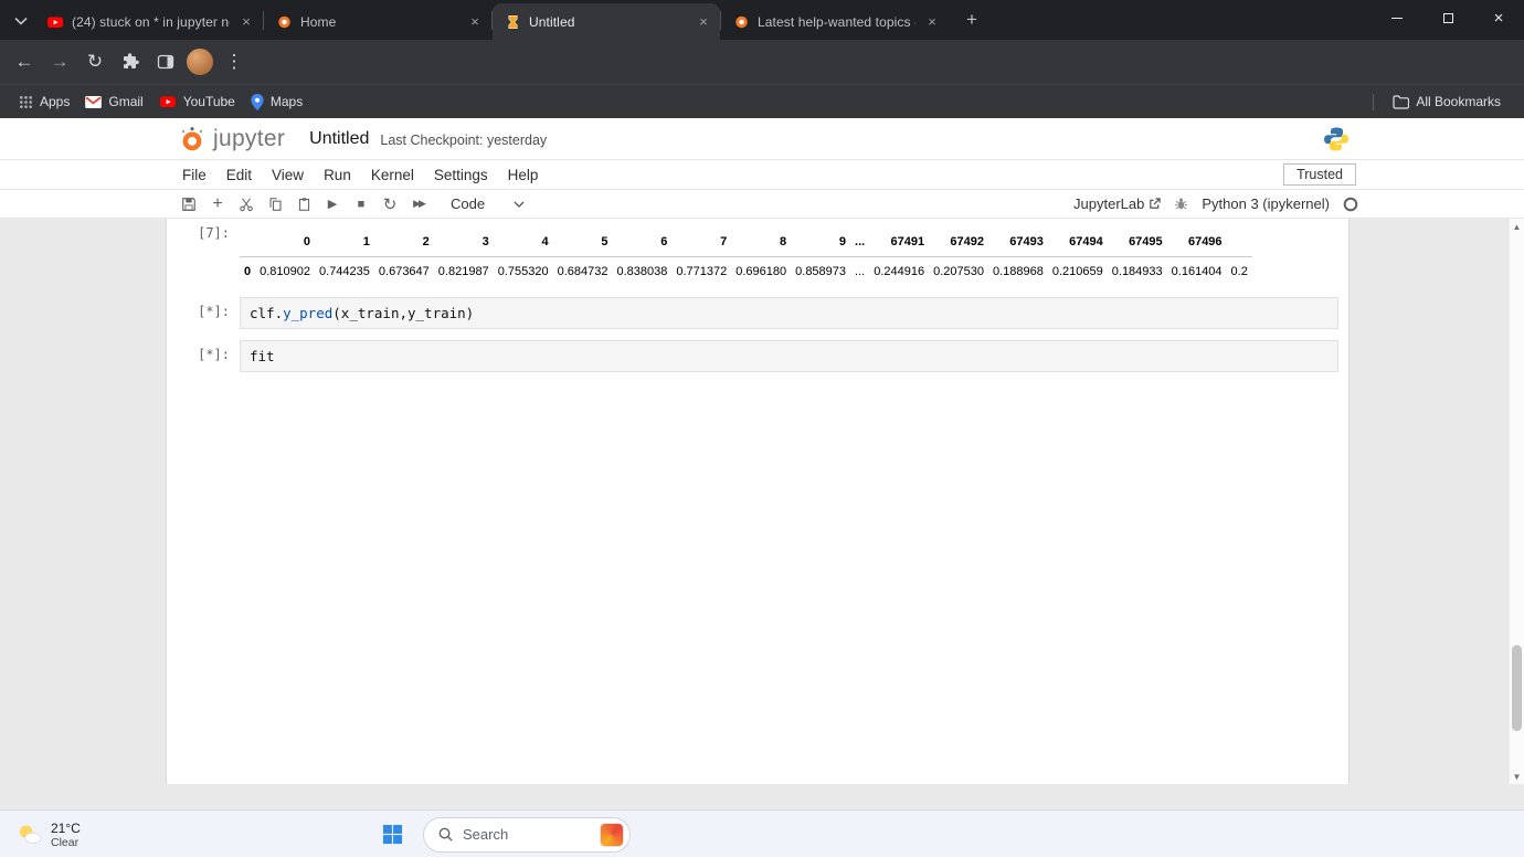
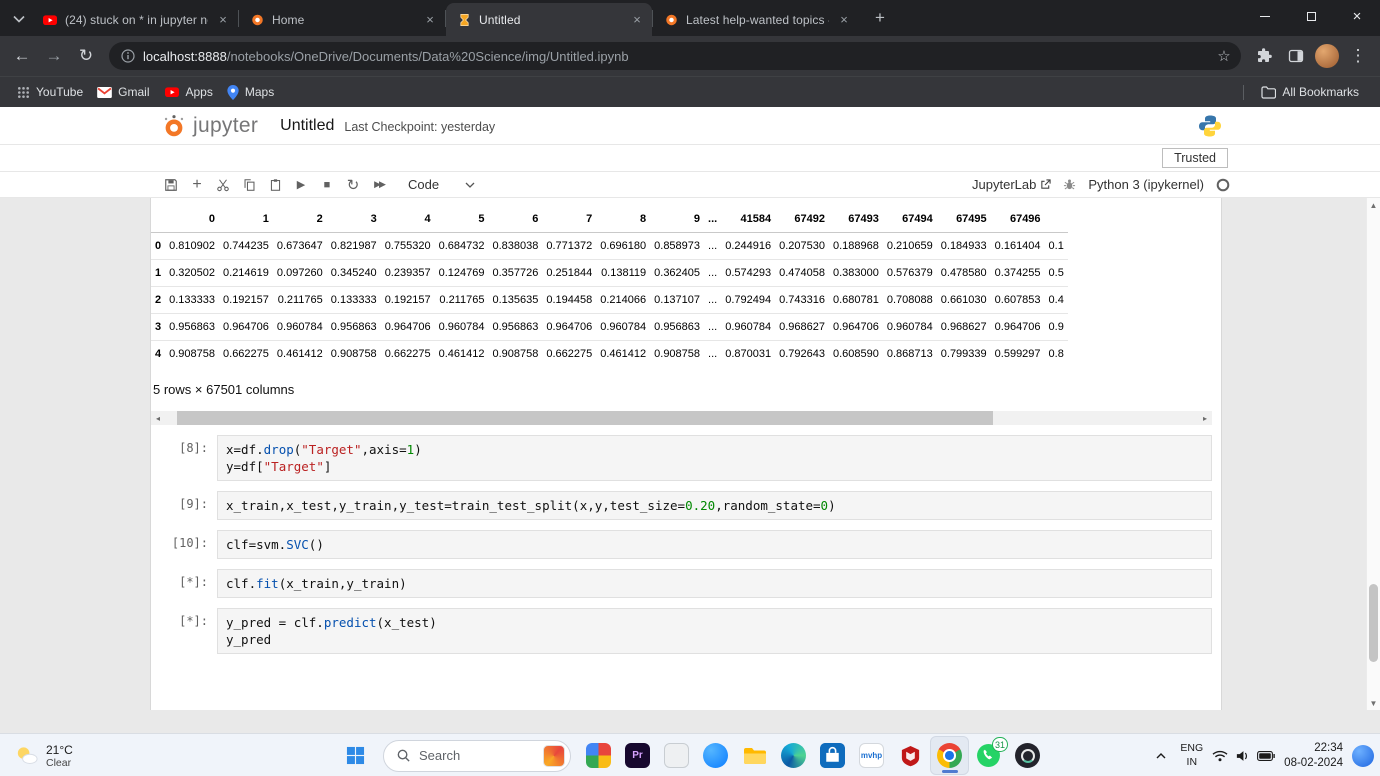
  (24) stuck on * in jupyter n
  ×
  Home
  ×
  Untitled
  ×
  Latest help-wanted topics
  ×
  +
  ×
  ←
  →
  ↻
+ localhost:8888/notebooks/OneDrive/Documents/Data%20Science/img/Untitled.ipynb
+ ☆
  ⋮
- Apps
+ YouTube
  Gmail
- YouTube
+ Apps
  Maps
  All Bookmarks
  jupyter
  Untitled
  Last Checkpoint: yesterday
- File
- Edit
- View
- Run
- Kernel
- Settings
- Help
  Trusted
  +
  ▶
  ■
  ↻
  ▶▶
  Code
  JupyterLab
  Python 3 (ipykernel)
- [7]:
- 	0	1	2	3	4	5	6	7	8	9	...	67491	67492	67493	67494	67495	67496
+ 	0	1	2	3	4	5	6	7	8	9	...	41584	67492	67493	67494	67495	67496
- 0	0.810902	0.744235	0.673647	0.821987	0.755320	0.684732	0.838038	0.771372	0.696180	0.858973	...	0.244916	0.207530	0.188968	0.210659	0.184933	0.161404	0.2
+ 0	0.810902	0.744235	0.673647	0.821987	0.755320	0.684732	0.838038	0.771372	0.696180	0.858973	...	0.244916	0.207530	0.188968	0.210659	0.184933	0.161404	0.1
+ 1	0.320502	0.214619	0.097260	0.345240	0.239357	0.124769	0.357726	0.251844	0.138119	0.362405	...	0.574293	0.474058	0.383000	0.576379	0.478580	0.374255	0.5
+ 2	0.133333	0.192157	0.211765	0.133333	0.192157	0.211765	0.135635	0.194458	0.214066	0.137107	...	0.792494	0.743316	0.680781	0.708088	0.661030	0.607853	0.4
+ 3	0.956863	0.964706	0.960784	0.956863	0.964706	0.960784	0.956863	0.964706	0.960784	0.956863	...	0.960784	0.968627	0.964706	0.960784	0.968627	0.964706	0.9
+ 4	0.908758	0.662275	0.461412	0.908758	0.662275	0.461412	0.908758	0.662275	0.461412	0.908758	...	0.870031	0.792643	0.608590	0.868713	0.799339	0.599297	0.8
+ 5 rows × 67501 columns
+ ◂
+ ▸
+ [8]:
+ x=df.drop("Target",axis=1)
+ y=df["Target"]
+ [9]:
+ x_train,x_test,y_train,y_test=train_test_split(x,y,test_size=0.20,random_state=0)
+ [10]:
+ clf=svm.SVC()
  [*]:
- clf.y_pred(x_train,y_train)
+ clf.fit(x_train,y_train)
  [*]:
+ y_pred = clf.predict(x_test)
- fit
+ y_pred
  ▲
  ▼
  21°C
  Clear
  Search
+ Pr
+ mvhp
+ 31
+ ENG
+ IN
+ 22:34
+ 08-02-2024
